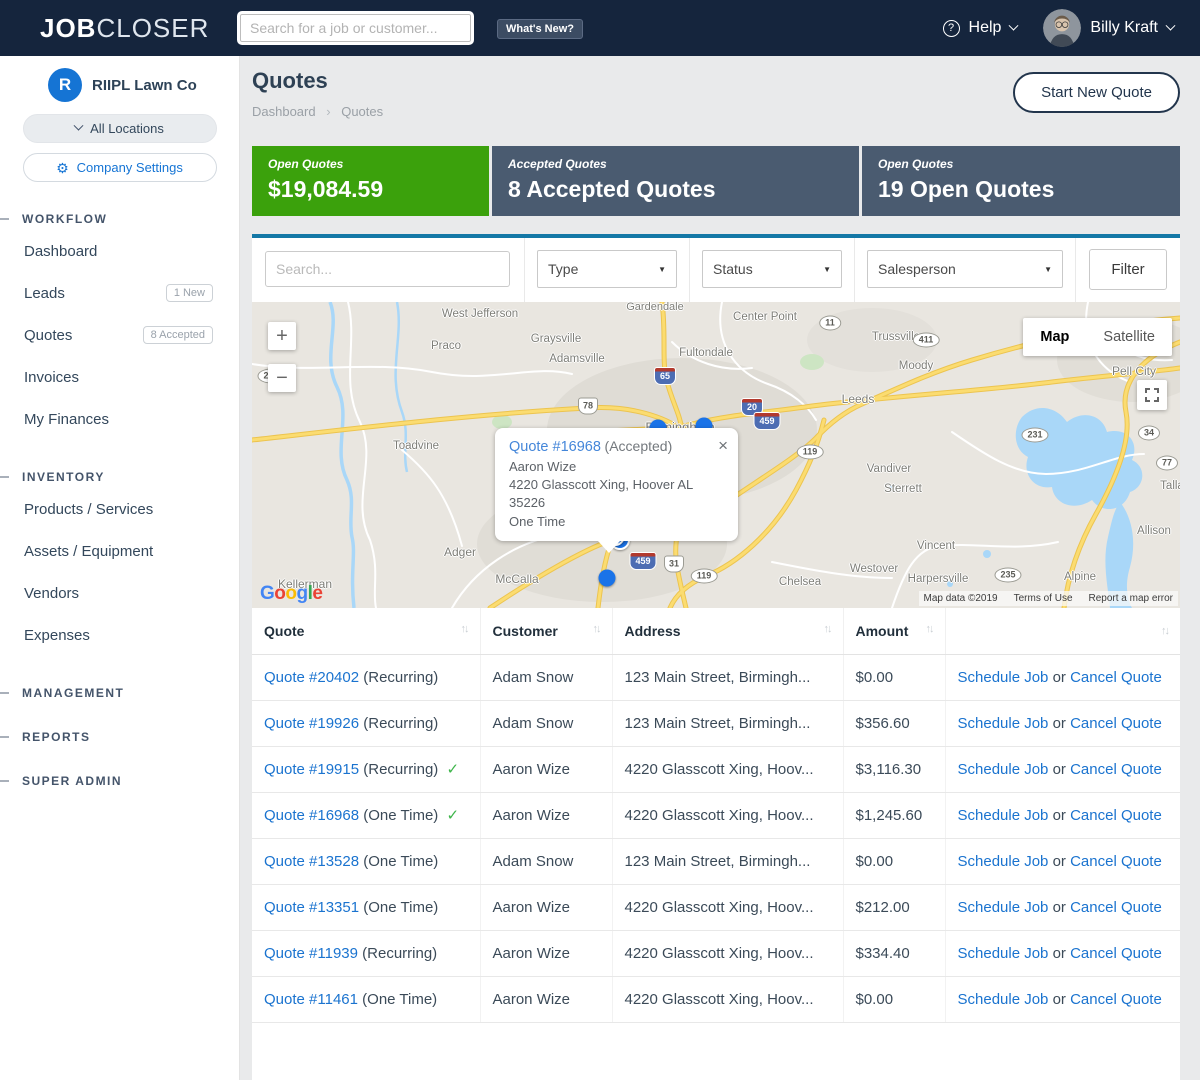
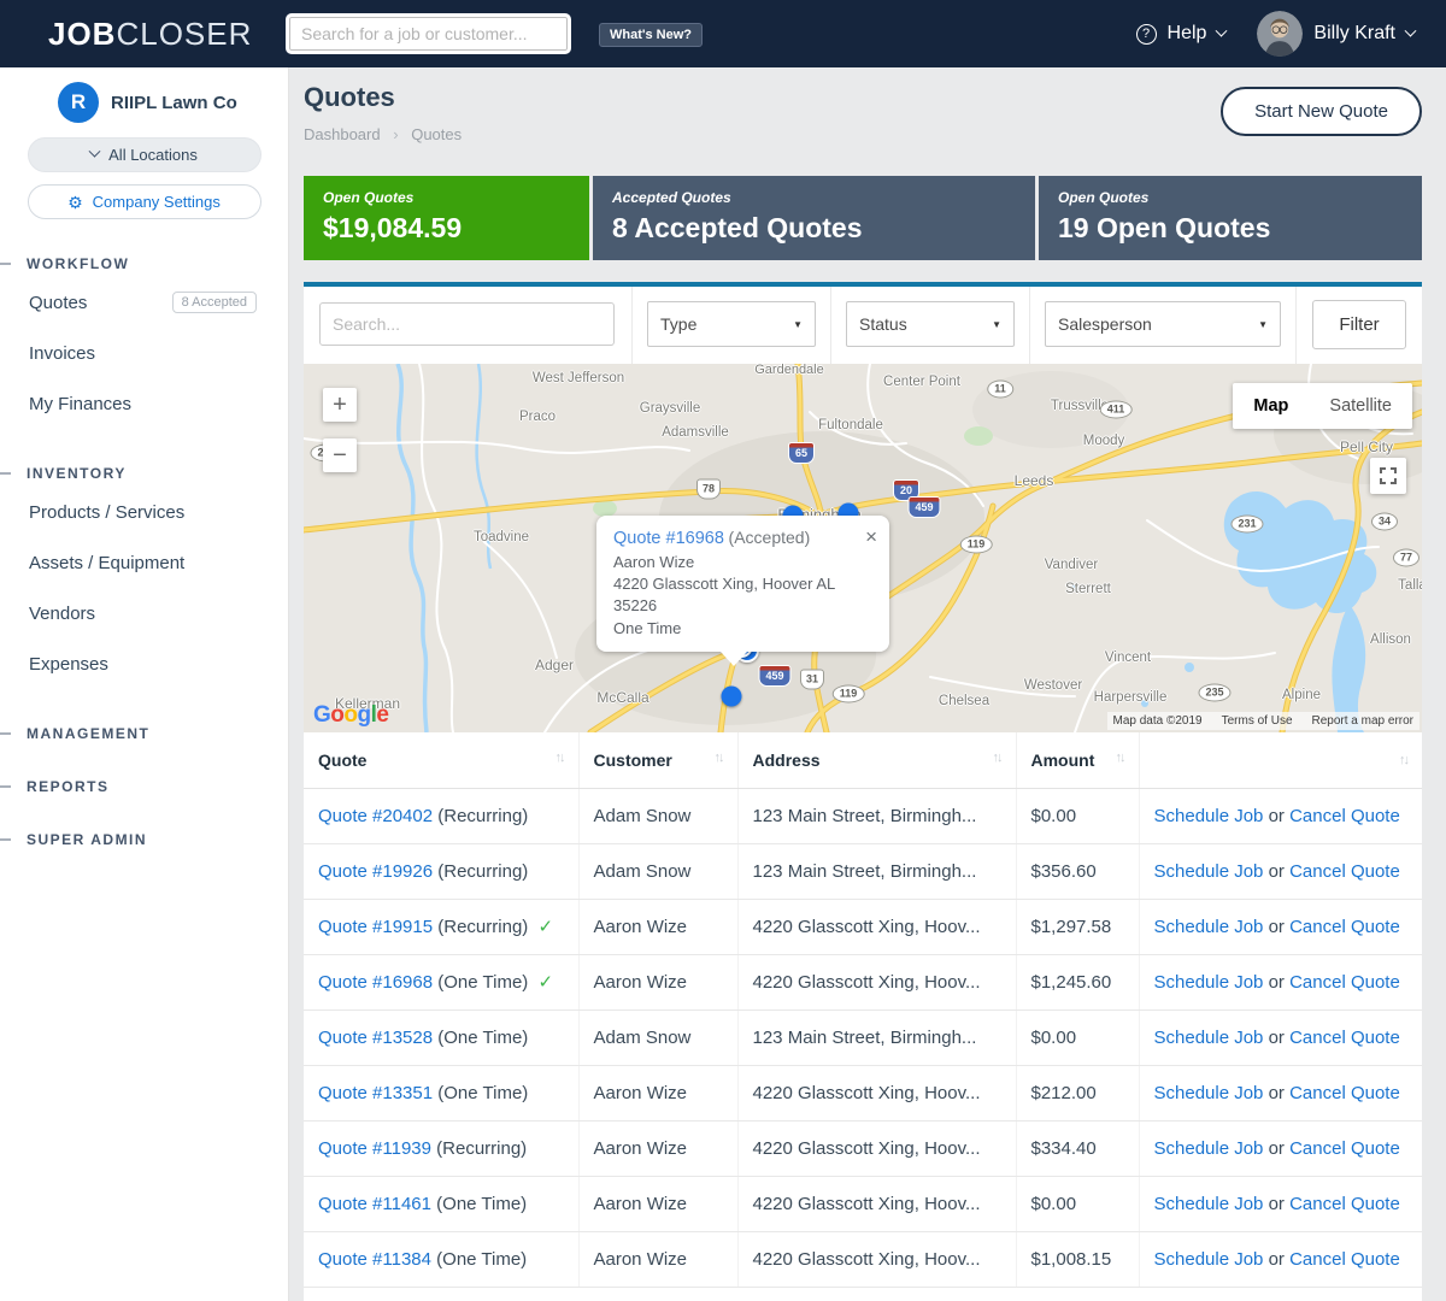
  JOBCLOSER
  Search for a job or customer...
  What's New?
  ?
  Help
  Billy Kraft
  R
  RIIPL Lawn Co
  All Locations
  ⚙
  Company Settings
  WORKFLOW
- Dashboard
- Leads
- 1 New
  Quotes
  8 Accepted
  Invoices
  My Finances
  INVENTORY
  Products / Services
  Assets / Equipment
  Vendors
  Expenses
  MANAGEMENT
  REPORTS
  SUPER ADMIN
  Quotes
  Dashboard › Quotes
  Start New Quote
  Open Quotes
  $19,084.59
  Accepted Quotes
  8 Accepted Quotes
  Open Quotes
  19 Open Quotes
  Search...
  Type
  ▼
  Status
  ▼
  Salesperson
  ▼
  Filter
  Gardendale
  West Jefferson
  Center Point
  Trussvil
  Graysville
  Adamsville
  Fultondale
  Praco
  Moody
  Pell City
  Leeds
  Toadvine
  Vandiver
  Sterrett
  Tall
  Adger
  Vincent
  Allison
  Chelsea
  Westover
  Harpersville
  Alpine
  McCalla
  Kellerman
  11
  411
  65
  78
  20
  459
  231
  34
  77
  119
  459
  31
  119
  235
  +
  −
  Map
  Satellite
  ×
  Quote #16968 (Accepted)
  Aaron Wize
  4220 Glasscott Xing, Hoover AL 35226
  One Time
  Google
  Map data ©2019
  Terms of Use
  Report a map error
  ↑↓Quote	↑↓Customer	↑↓Address	↑↓Amount	↑↓
  Quote #20402 (Recurring)	Adam Snow	123 Main Street, Birmingh...	$0.00	Schedule Job or Cancel Quote
  Quote #19926 (Recurring)	Adam Snow	123 Main Street, Birmingh...	$356.60	Schedule Job or Cancel Quote
- Quote #19915 (Recurring) ✓	Aaron Wize	4220 Glasscott Xing, Hoov...	$3,116.30	Schedule Job or Cancel Quote
+ Quote #19915 (Recurring) ✓	Aaron Wize	4220 Glasscott Xing, Hoov...	$1,297.58	Schedule Job or Cancel Quote
  Quote #16968 (One Time) ✓	Aaron Wize	4220 Glasscott Xing, Hoov...	$1,245.60	Schedule Job or Cancel Quote
  Quote #13528 (One Time)	Adam Snow	123 Main Street, Birmingh...	$0.00	Schedule Job or Cancel Quote
  Quote #13351 (One Time)	Aaron Wize	4220 Glasscott Xing, Hoov...	$212.00	Schedule Job or Cancel Quote
  Quote #11939 (Recurring)	Aaron Wize	4220 Glasscott Xing, Hoov...	$334.40	Schedule Job or Cancel Quote
  Quote #11461 (One Time)	Aaron Wize	4220 Glasscott Xing, Hoov...	$0.00	Schedule Job or Cancel Quote
+ Quote #11384 (One Time)	Aaron Wize	4220 Glasscott Xing, Hoov...	$1,008.15	Schedule Job or Cancel Quote
